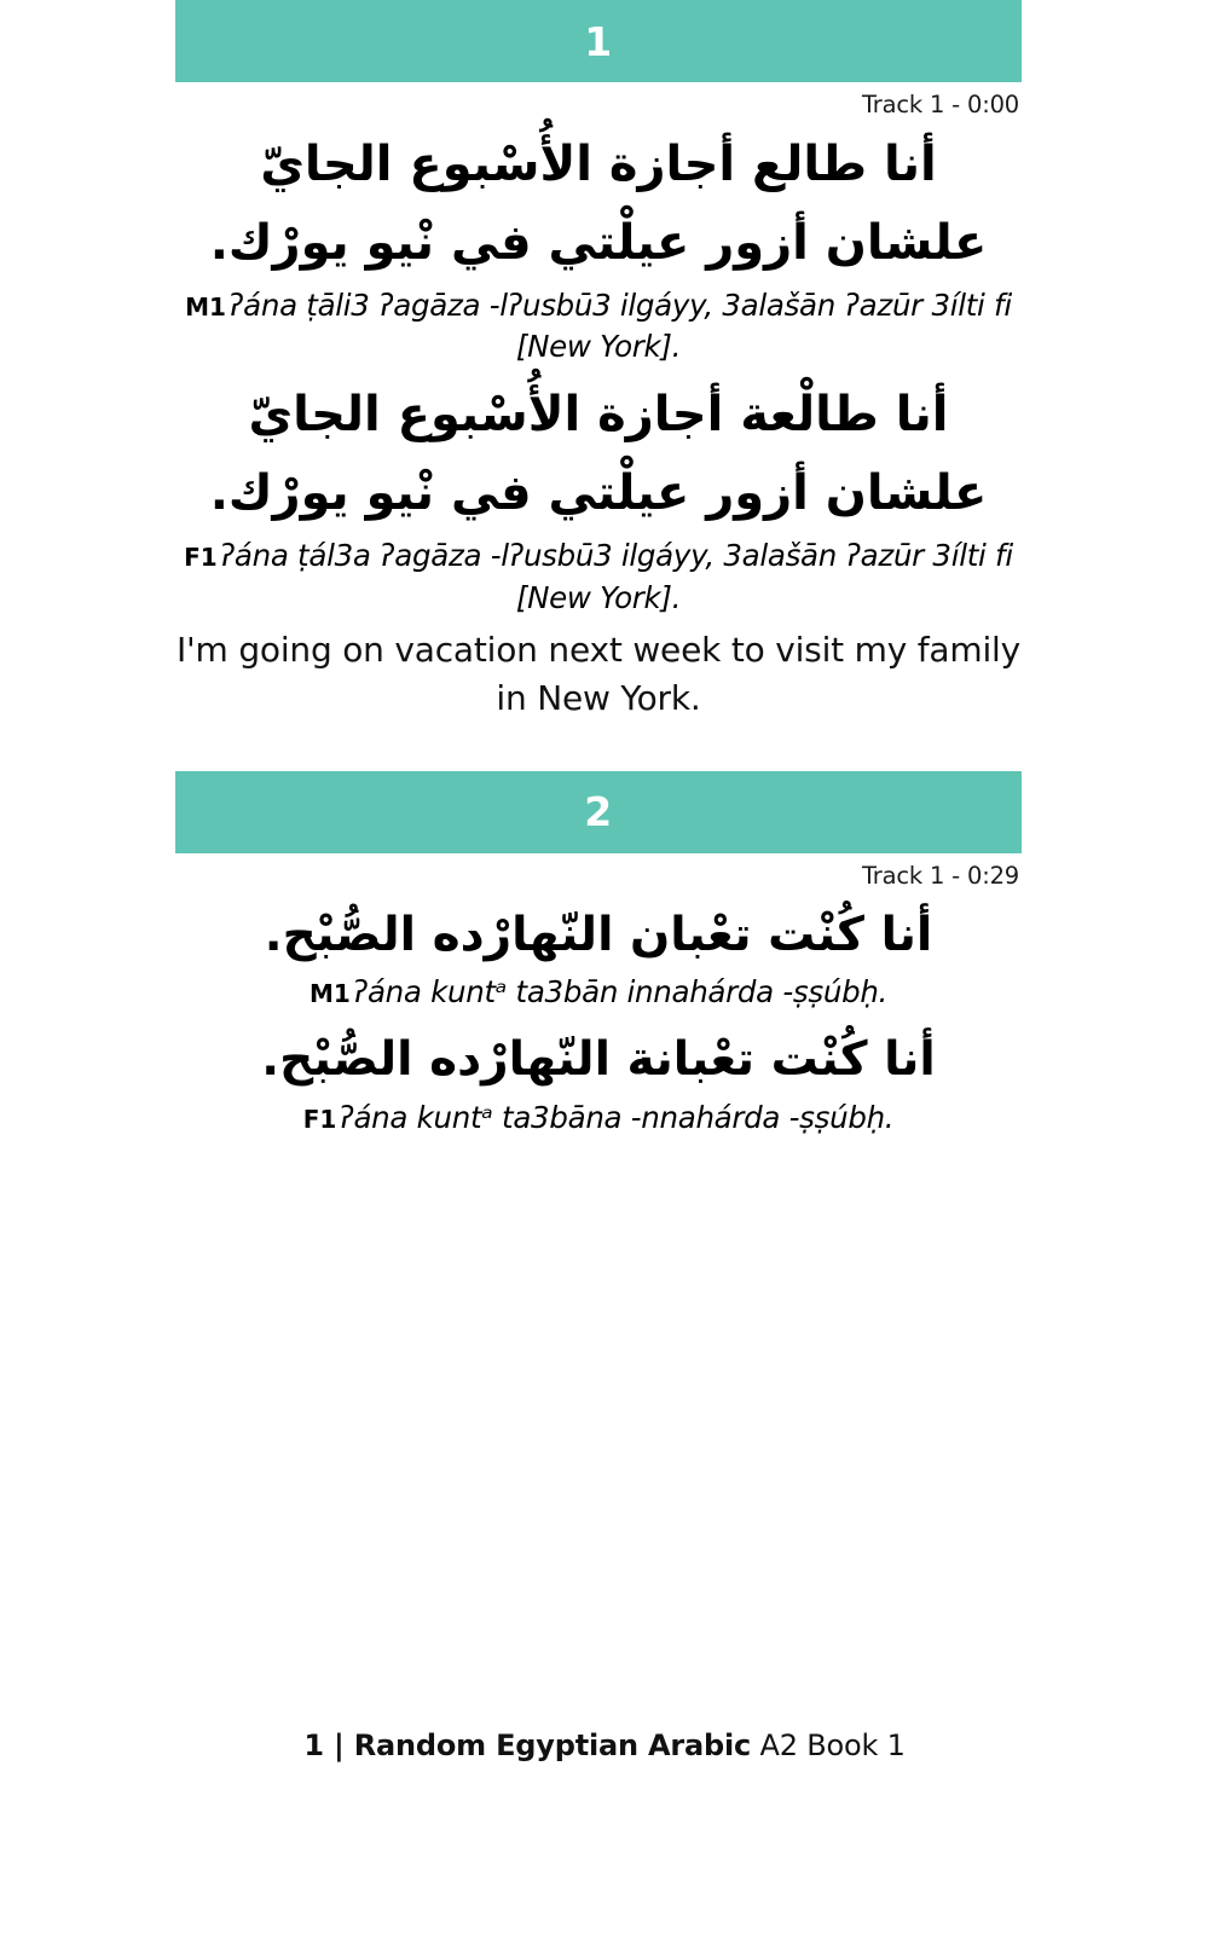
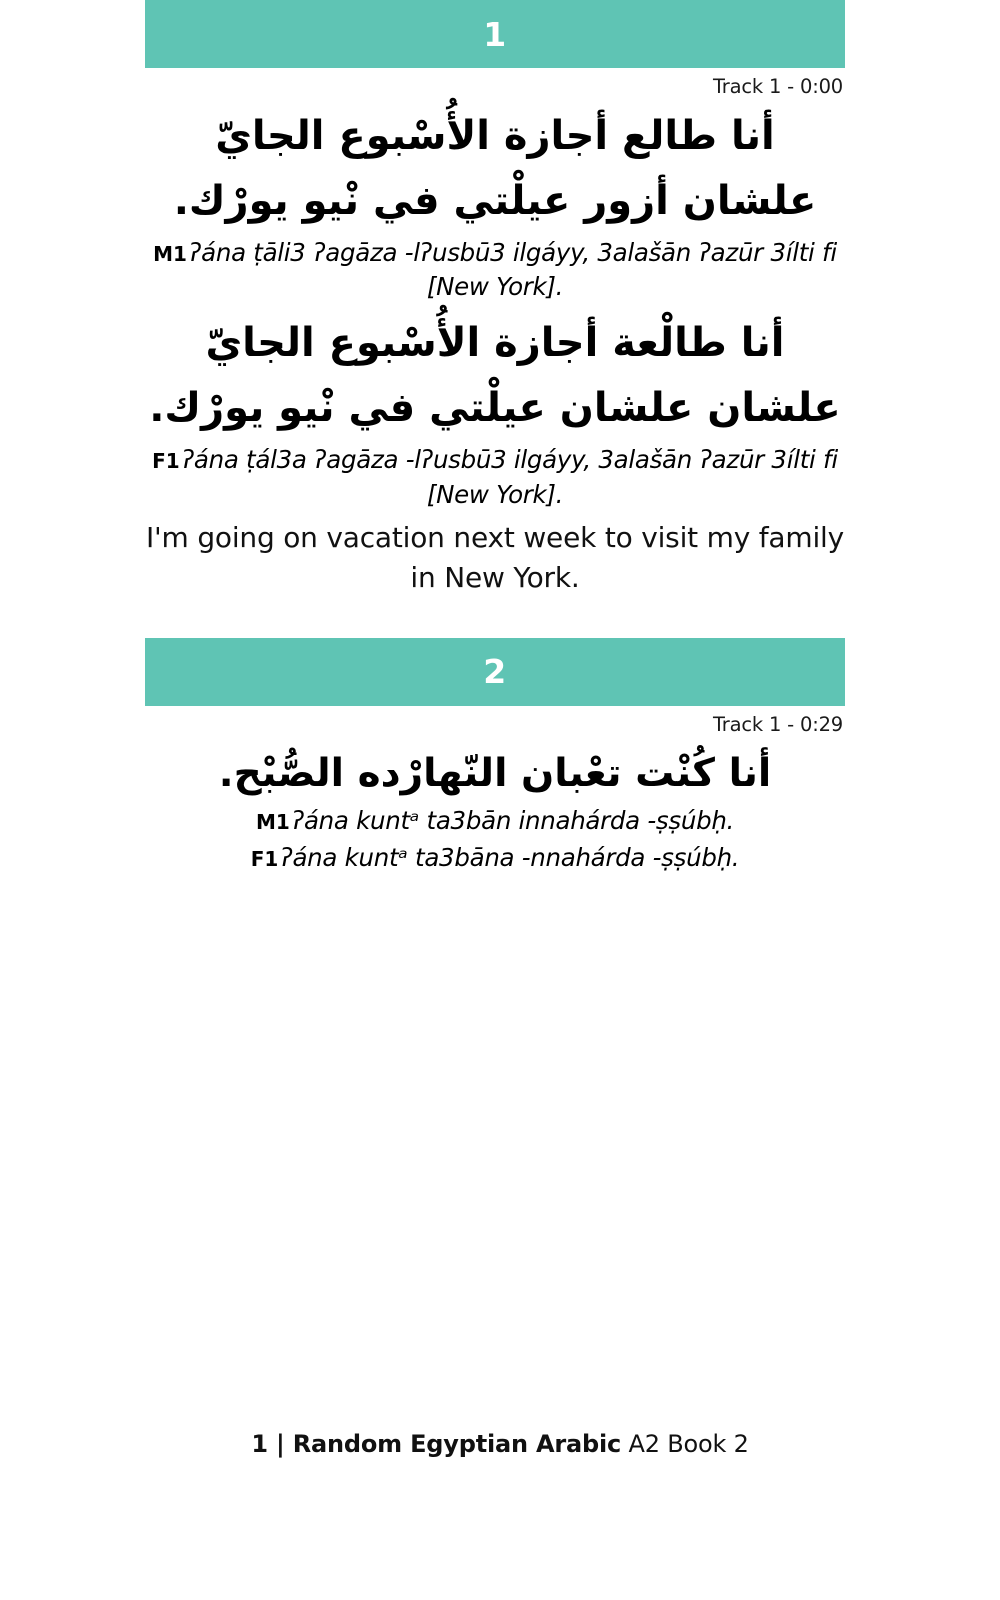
  1
  Track 1 - 0:00
  أنا طالع أجازة الأُسْبوع الجايّ علشان أزور عيلْتي في نْيو يورْك.
  M1ʔána ṭāli3 ʔagāza -lʔusbū3 ilgáyy, 3alašān ʔazūr 3ílti fi [New York].
- أنا طالْعة أجازة الأُسْبوع الجايّ علشان أزور عيلْتي في نْيو يورْك.
+ أنا طالْعة أجازة الأُسْبوع الجايّ علشان علشان عيلْتي في نْيو يورْك.
  F1ʔána ṭál3a ʔagāza -lʔusbū3 ilgáyy, 3alašān ʔazūr 3ílti fi [New York].
  I'm going on vacation next week to visit my family in New York.
  2
  Track 1 - 0:29
  أنا كُنْت تعْبان النّهارْده الصُّبْح.
  M1ʔána kuntᵃ ta3bān innahárda -ṣṣúbḥ.
- أنا كُنْت تعْبانة النّهارْده الصُّبْح.
  F1ʔána kuntᵃ ta3bāna -nnahárda -ṣṣúbḥ.
- 1 | Random Egyptian Arabic A2 Book 1
+ 1 | Random Egyptian Arabic A2 Book 2
